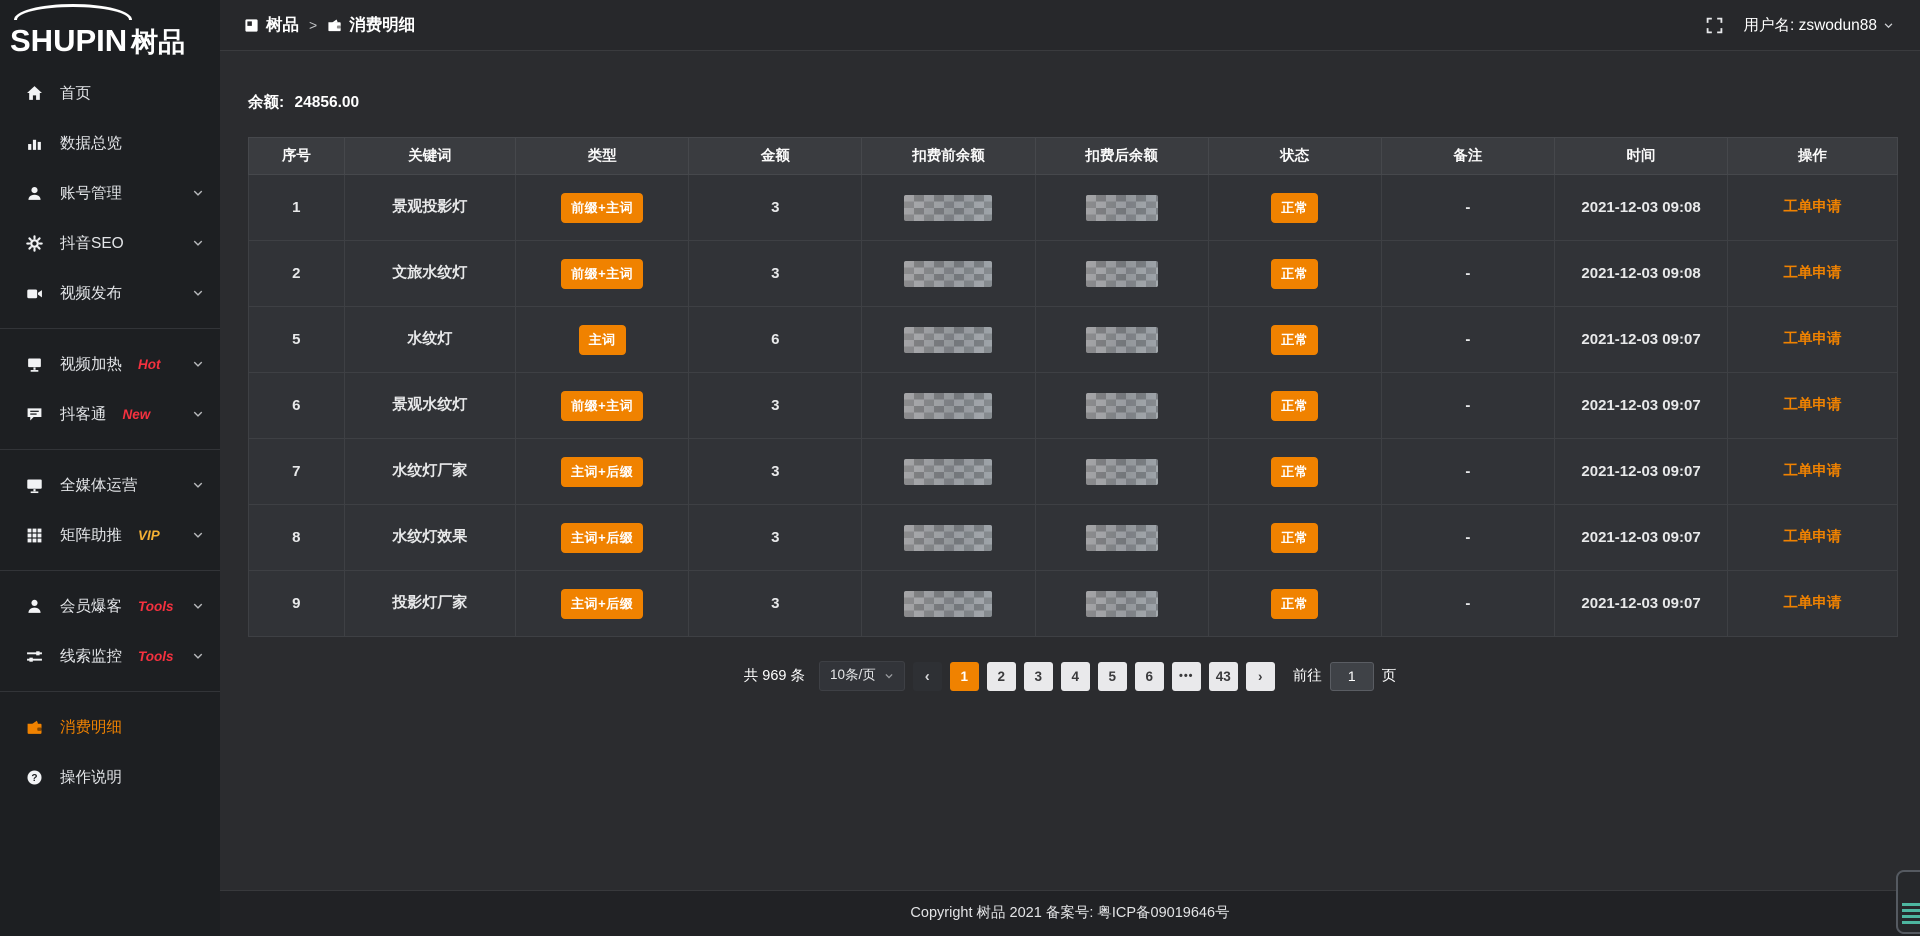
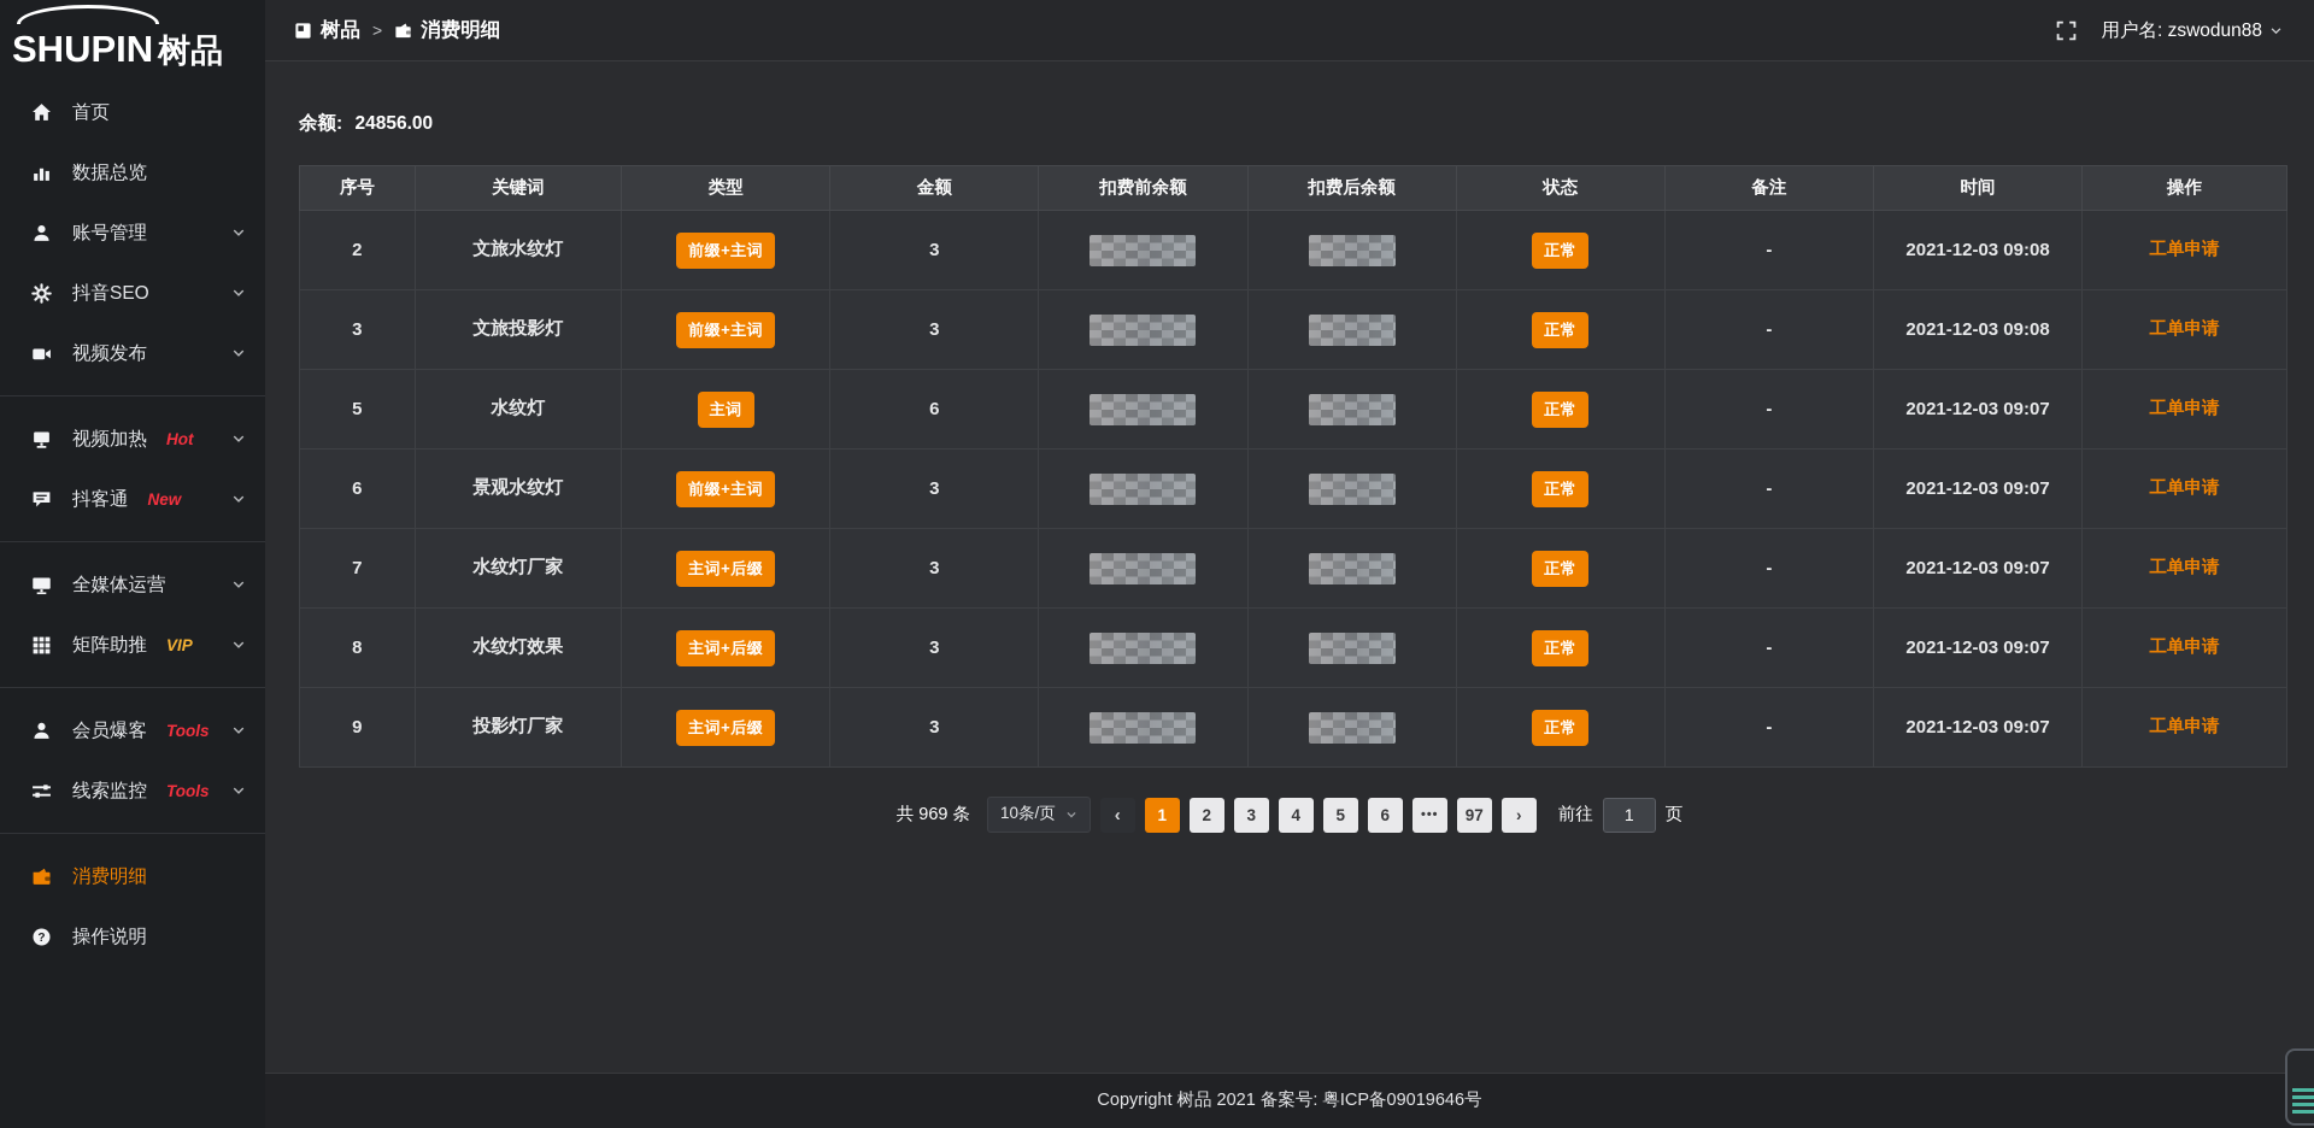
  SHUPIN
  树品
  首页
  数据总览
  账号管理
  抖音SEO
  视频发布
  视频加热
  Hot
  抖客通
  New
  全媒体运营
  矩阵助推
  VIP
  会员爆客
  Tools
  线索监控
  Tools
  消费明细
  ?
  操作说明
  树品
  >
  消费明细
  用户名: zswodun88
  余额: 24856.00
  序号	关键词	类型	金额	扣费前余额	扣费后余额	状态	备注	时间	操作
- 1	景观投影灯	前缀+主词	3			正常	-	2021-12-03 09:08	工单申请
  2	文旅水纹灯	前缀+主词	3			正常	-	2021-12-03 09:08	工单申请
+ 3	文旅投影灯	前缀+主词	3			正常	-	2021-12-03 09:08	工单申请
  5	水纹灯	主词	6			正常	-	2021-12-03 09:07	工单申请
  6	景观水纹灯	前缀+主词	3			正常	-	2021-12-03 09:07	工单申请
  7	水纹灯厂家	主词+后缀	3			正常	-	2021-12-03 09:07	工单申请
  8	水纹灯效果	主词+后缀	3			正常	-	2021-12-03 09:07	工单申请
  9	投影灯厂家	主词+后缀	3			正常	-	2021-12-03 09:07	工单申请
  共 969 条
  10条/页
  ‹
  1
  2
  3
  4
  5
  6
  •••
- 43
+ 97
  ›
  前往
  1
  页
  Copyright 树品 2021 备案号: 粤ICP备09019646号
